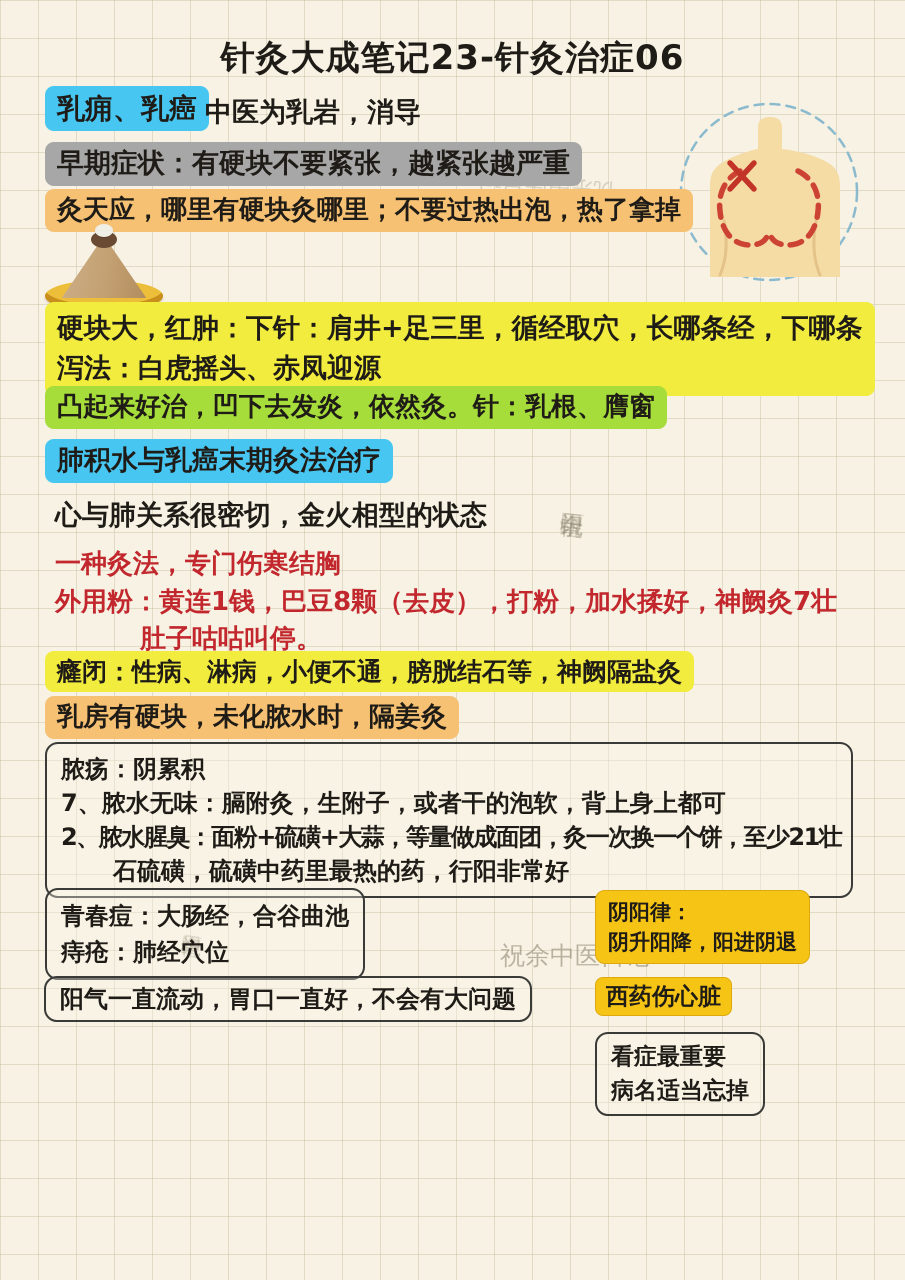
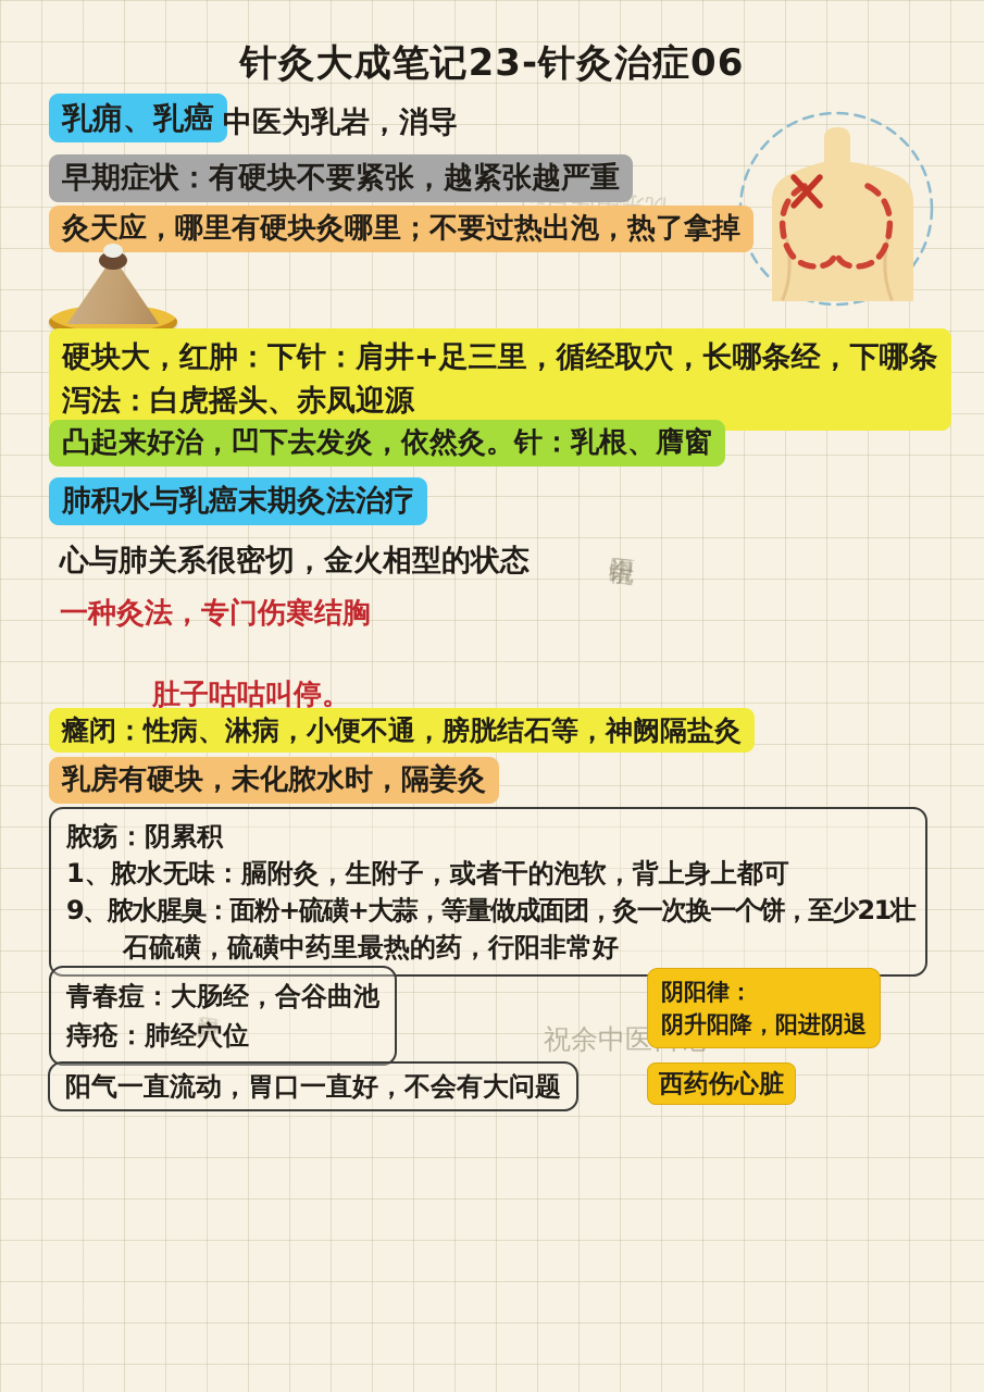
  针灸大成笔记23-针灸治症06
  乳痈、乳癌
  中医为乳岩，消导
  早期症状：有硬块不要紧张，越紧张越严重
  灸天应，哪里有硬块灸哪里；不要过热出泡，热了拿掉
  硬块大，红肿：下针：肩井+足三里，循经取穴，长哪条经，下哪条
  泻法：白虎摇头、赤凤迎源
  凸起来好治，凹下去发炎，依然灸。针：乳根、膺窗
  肺积水与乳癌末期灸法治疗
  心与肺关系很密切，金火相型的状态
  一种灸法，专门伤寒结胸
- 外用粉：黄连1钱，巴豆8颗（去皮），打粉，加水揉好，神阙灸7壮
  肚子咕咕叫停。
  癃闭：性病、淋病，小便不通，膀胱结石等，神阙隔盐灸
  乳房有硬块，未化脓水时，隔姜灸
  脓疡：阴累积
- 7、脓水无味：膈附灸，生附子，或者干的泡软，背上身上都可
+ 1、脓水无味：膈附灸，生附子，或者干的泡软，背上身上都可
- 2、脓水腥臭：面粉+硫磺+大蒜，等量做成面团，灸一次换一个饼，至少21壮
+ 9、脓水腥臭：面粉+硫磺+大蒜，等量做成面团，灸一次换一个饼，至少21壮
  石硫磺，硫磺中药里最热的药，行阳非常好
  青春痘：大肠经，合谷曲池
  痔疮：肺经穴位
  阴阳律：
  阴升阳降，阳进阴退
  阳气一直流动，胃口一直好，不会有大问题
  西药伤心脏
- 看症最重要
- 病名适当忘掉
